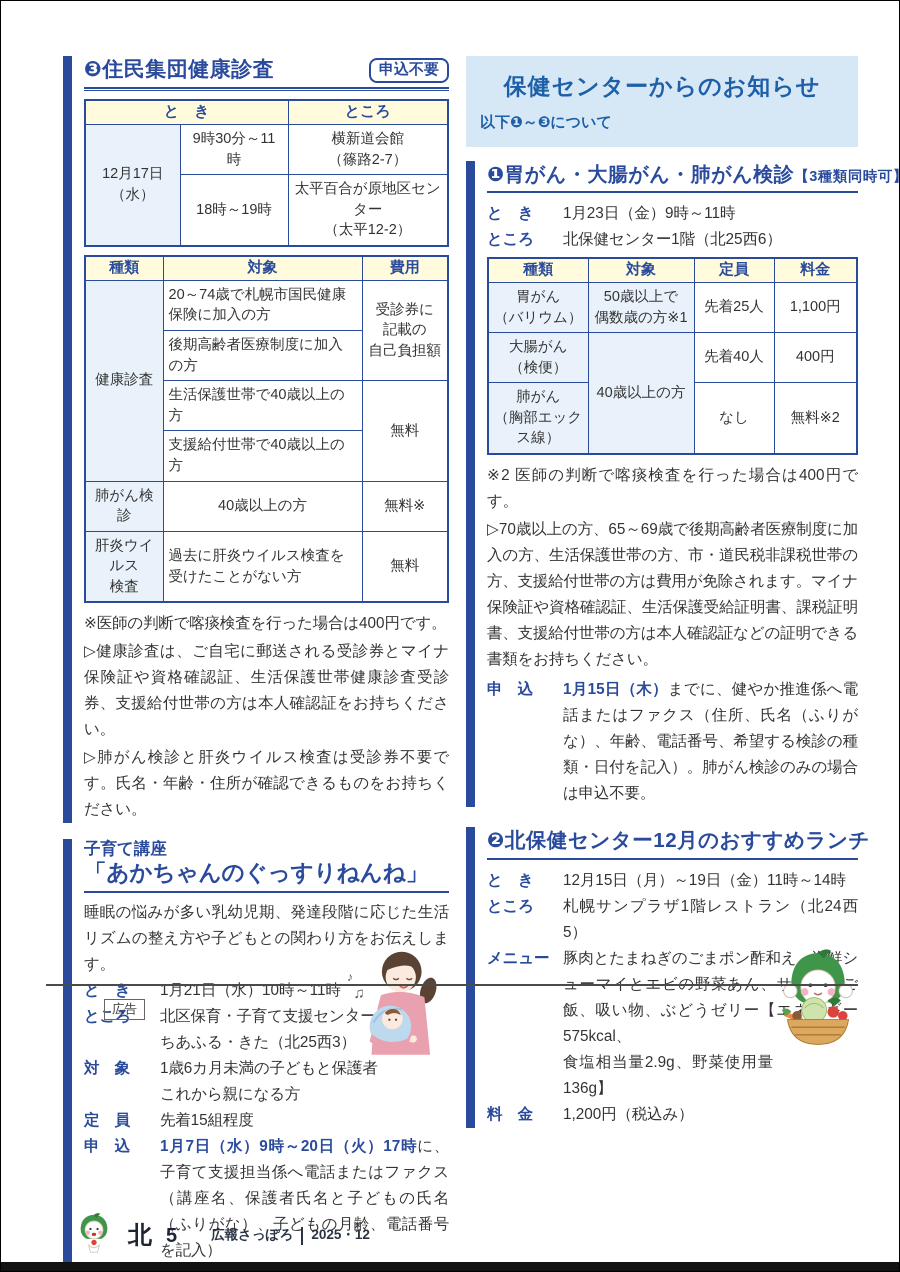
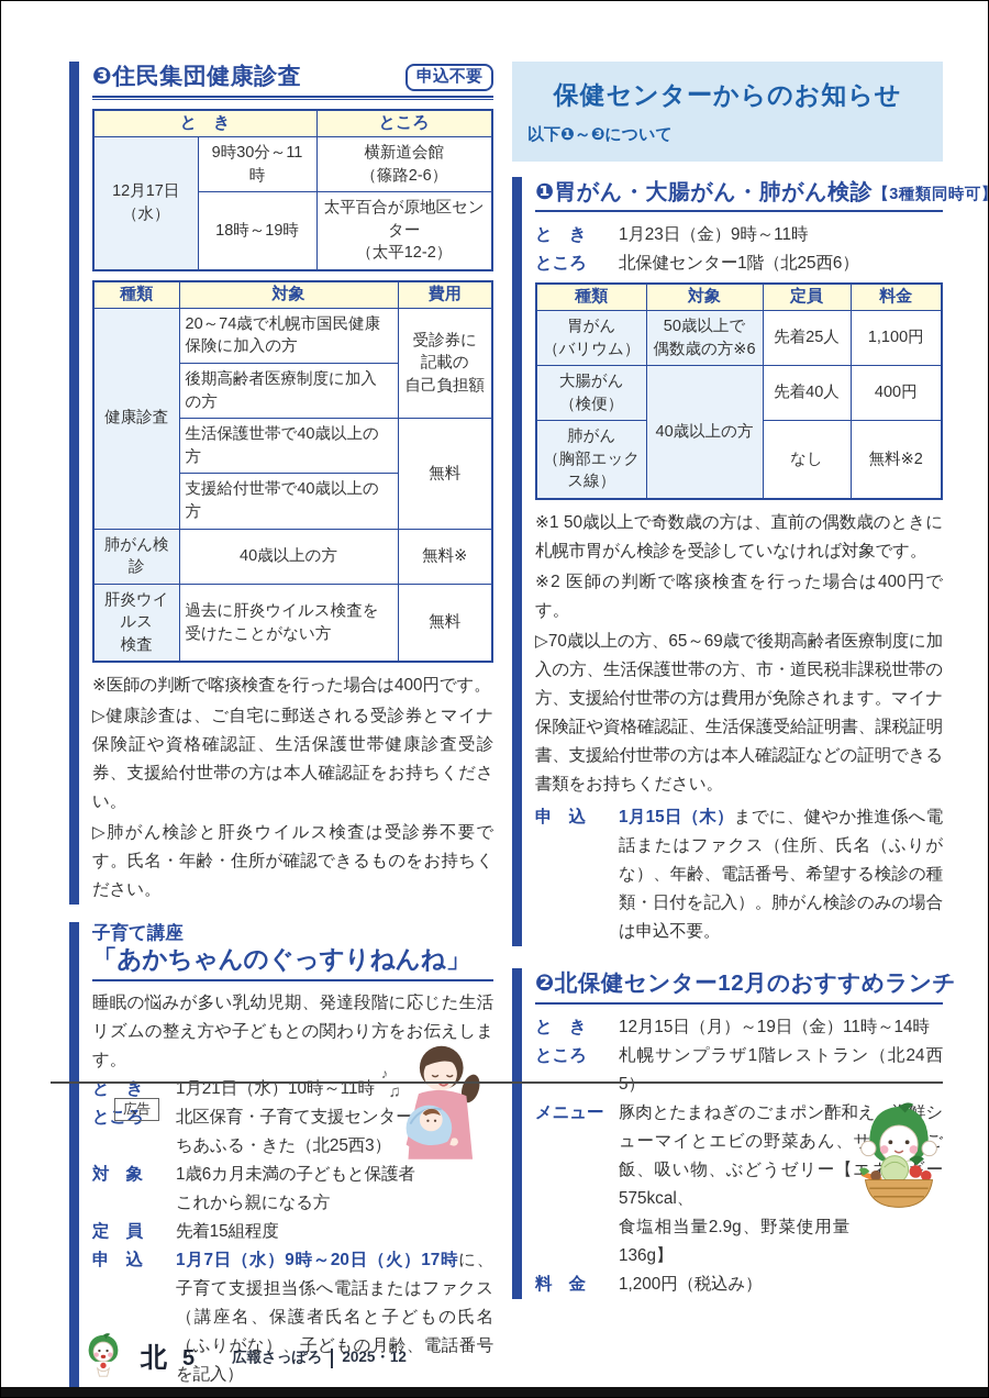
  ❸住民集団健康診査
  申込不要
  と き	ところ
- 12月17日（水）	9時30分～11時	横新道会館 （篠路2-7）
+ 12月17日（水）	9時30分～11時	横新道会館 （篠路2-6）
  18時～19時	太平百合が原地区センター （太平12-2）
  種類	対象	費用
  健康診査	20～74歳で札幌市国民健康保険に加入の方	受診券に 記載の 自己負担額
  後期高齢者医療制度に加入の方
  生活保護世帯で40歳以上の方	無料
  支援給付世帯で40歳以上の方
  肺がん検診	40歳以上の方	無料※
  肝炎ウイルス 検査	過去に肝炎ウイルス検査を受けたことがない方	無料
  ※医師の判断で喀痰検査を行った場合は400円です。
  ▷健康診査は、ご自宅に郵送される受診券とマイナ保険証や資格確認証、生活保護世帯健康診査受診券、支援給付世帯の方は本人確認証をお持ちください。
  ▷肺がん検診と肝炎ウイルス検査は受診券不要です。氏名・年齢・住所が確認できるものをお持ちください。
  子育て講座
  「あかちゃんのぐっすりねんね」
  睡眠の悩みが多い乳幼児期、発達段階に応じた生活リズムの整え方や子どもとの関わり方をお伝えします。
  と き
  1月21日（水）10時～11時
  ところ
  北区保育・子育て支援センター
  ちあふる・きた（北25西3）
  対 象
  1歳6カ月未満の子どもと保護者
  これから親になる方
  定 員
  先着15組程度
  申 込
  1月7日（水）9時～20日（火）17時に、子育て支援担当係へ電話またはファクス（講座名、保護者氏名と子どもの氏名（ふりがな）、子どもの月齢、電話番号を記入）
  ♪
  ♫
  ♪
  保健センターからのお知らせ
  以下❶～❸について
  ❶胃がん・大腸がん・肺がん検診【3種類同時可
  と き
  1月23日（金）9時～11時
  ところ
  北保健センター1階（北25西6）
  種類	対象	定員	料金
- 胃がん （バリウム）	50歳以上で 偶数歳の方※1	先着25人	1,100円
+ 胃がん （バリウム）	50歳以上で 偶数歳の方※6	先着25人	1,100円
  大腸がん （検便）	40歳以上の方	先着40人	400円
  肺がん （胸部エックス線）	なし	無料※2
+ ※1 50歳以上で奇数歳の方は、直前の偶数歳のときに札幌市胃がん検診を受診していなければ対象です。
  ※2 医師の判断で喀痰検査を行った場合は400円です。
  ▷70歳以上の方、65～69歳で後期高齢者医療制度に加入の方、生活保護世帯の方、市・道民税非課税世帯の方、支援給付世帯の方は費用が免除されます。マイナ保険証や資格確認証、生活保護受給証明書、課税証明書、支援給付世帯の方は本人確認証などの証明できる書類をお持ちください。
  申 込
  1月15日（木）までに、健やか推進係へ電話またはファクス（住所、氏名（ふりがな）、年齢、電話番号、希望する検診の種類・日付を記入）。肺がん検診のみの場合は申込不要。
  ❷北保健センター12月のおすすめランチ
  と き
  12月15日（月）～19日（金）11時～14時
  ところ
  札幌サンプラザ1階レストラン（北24西5）
  メニュー
  豚肉とたまねぎのごまポン酢和え鮮シューマイとエビの野菜あん、サご飯、吸い物、ぶどうゼリー【ネー575kcal、
  食塩相当量2.9g、野菜使用量136g】
  料 金
  1,200円（税込み）
  広告
  北
  5
  広報さっぽろ
  2025・12
